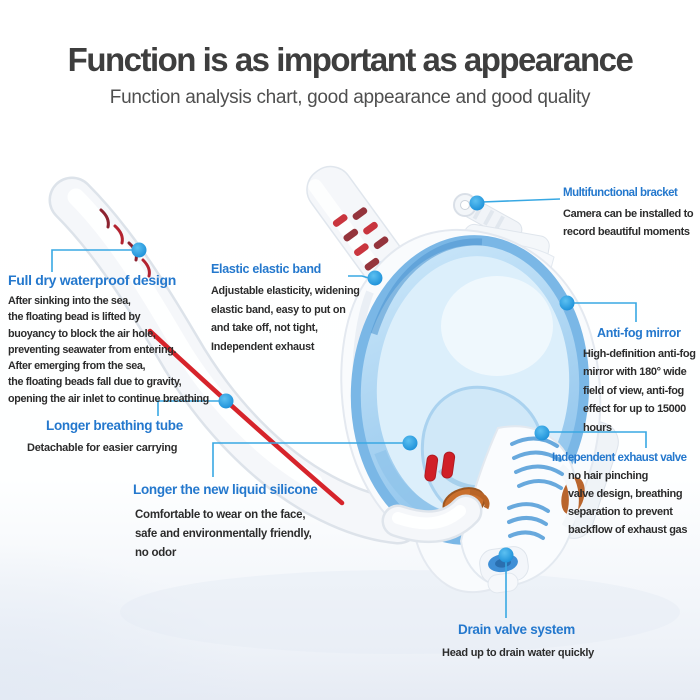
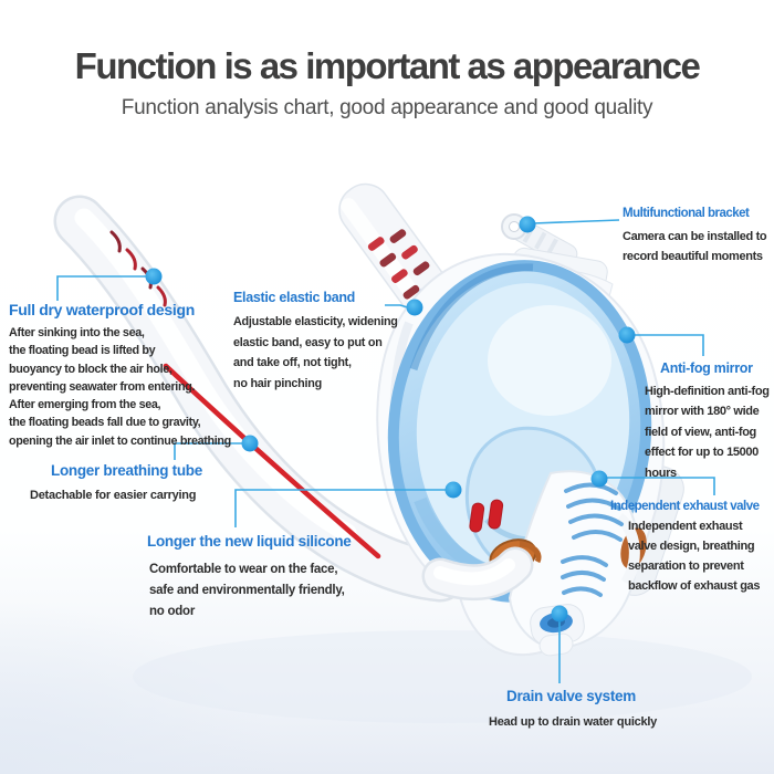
  Function is as important as appearance
  Function analysis chart, good appearance and good quality
  Full dry waterproof design
  After sinking into the sea,
  the floating bead is lifted by
  buoyancy to block the air hole,
  preventing seawater from entering.
  After emerging from the sea,
  the floating beads fall due to gravity,
  opening the air inlet to continue breathing
  Elastic elastic band
  Adjustable elasticity, widening
  elastic band, easy to put on
  and take off, not tight,
- Independent exhaust
+ no hair pinching
  Multifunctional bracket
  Camera can be installed to
  record beautiful moments
  Anti-fog mirror
  High-definition anti-fog
  mirror with 180° wide
  field of view, anti-fog
  effect for up to 15000
  hours
  Longer breathing tube
  Detachable for easier carrying
  Longer the new liquid silicone
  Comfortable to wear on the face,
  safe and environmentally friendly,
  no odor
  Independent exhaust valve
- no hair pinching
+ Independent exhaust
  valve design, breathing
  separation to prevent
  backflow of exhaust gas
  Drain valve system
  Head up to drain water quickly
